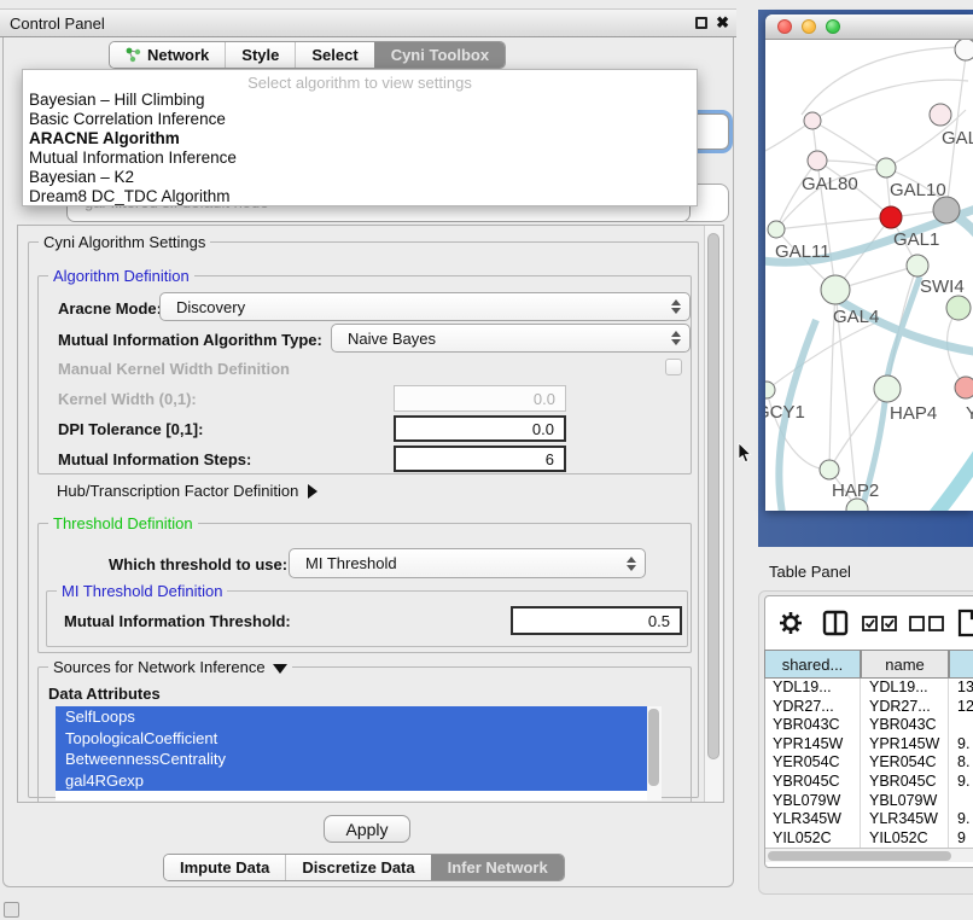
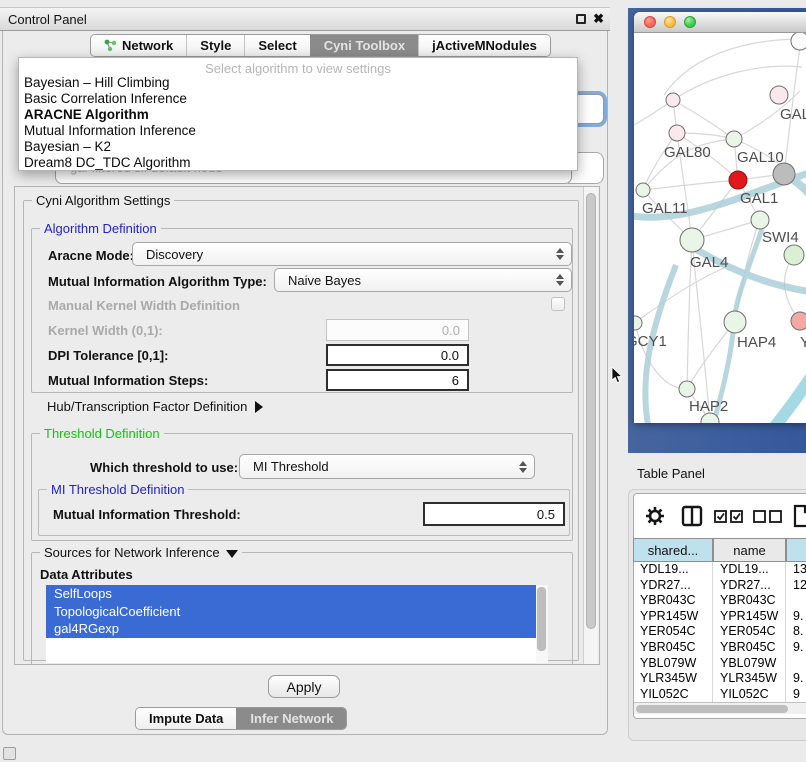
  Control Panel
  ✖
  Network
  Style
  Select
  Cyni Toolbox
+ jActiveMNodules
  Select algorithm to view settings
  Bayesian – Hill Climbing
  Basic Correlation Inference
  ARACNE Algorithm
  Mutual Information Inference
  Bayesian – K2
  Dream8 DC_TDC Algorithm
  Cyni Algorithm Settings
  Algorithm Definition
  Aracne Mode
  Discovery
  Mutual Information Algorithm Type:
  Naive Bayes
  Manual Kernel Width Definition
  Kernel Width (0,1):
  0.0
  DPI Tolerance [0,1]:
  0.0
  Mutual Information Steps:
  6
  Hub/Transcription Factor Definition
  Threshold Definition
  Which threshold to use:
  MI Threshold
  MI Threshold Definition
  Mutual Information Threshold:
  0.5
  Sources for Network Inference
  Data Attributes
  SelfLoops
  TopologicalCoefficient
- BetweennessCentrality
  gal4RGexp
  Apply
  Impute Data
- Discretize Data
  Infer Network
  GAL80
  GAL10
  GAL1
  GAL11
  SWI4
  GAL4
  CY1
  HAP4
  Y
  HAP2
  Table Panel
  shared...
  name
  YDL19...
  YDL19...
  13
  YDR27...
  YDR27...
  12
  YBR043C
  YBR043C
  YPR145W
  YPR145W
  9.
  YER054C
  YER054C
  8.
  YBR045C
  YBR045C
  9.
  YBL079W
  YBL079W
  YLR345W
  YLR345W
  9.
  YIL052C
  YIL052C
  9
